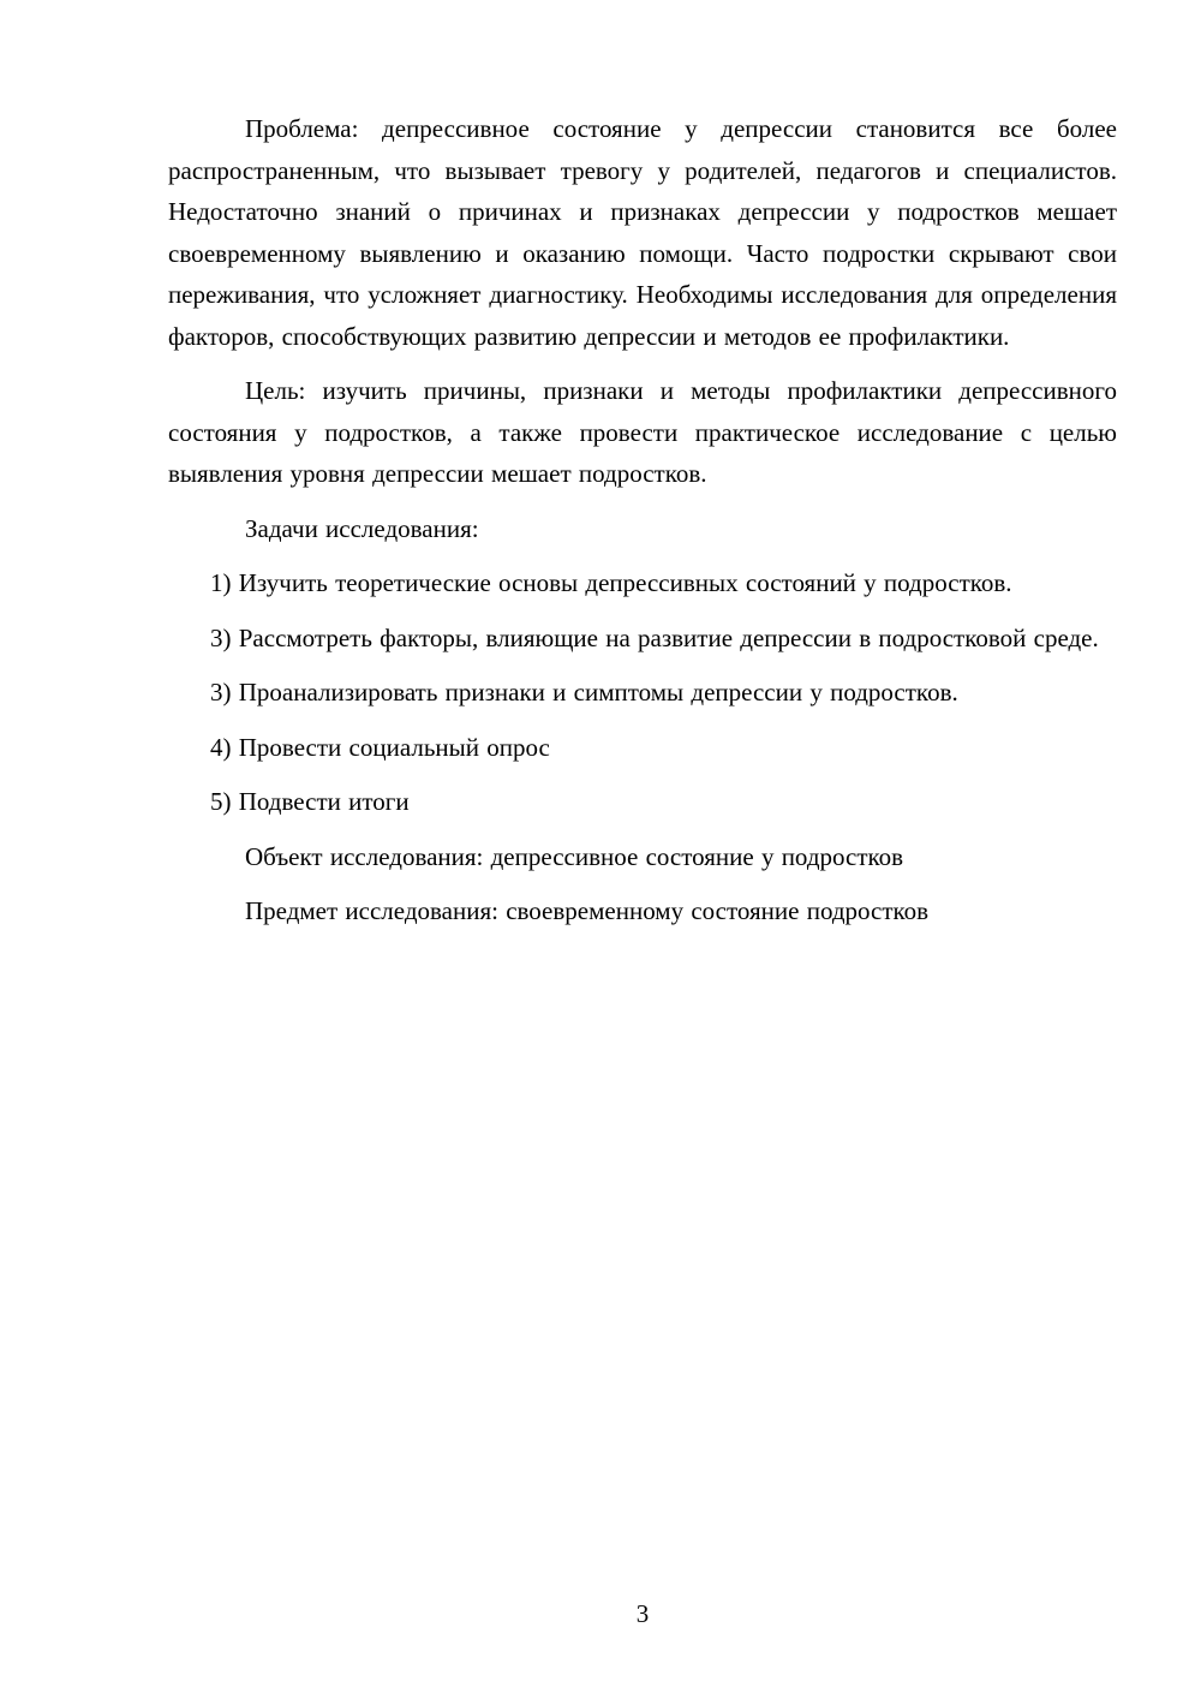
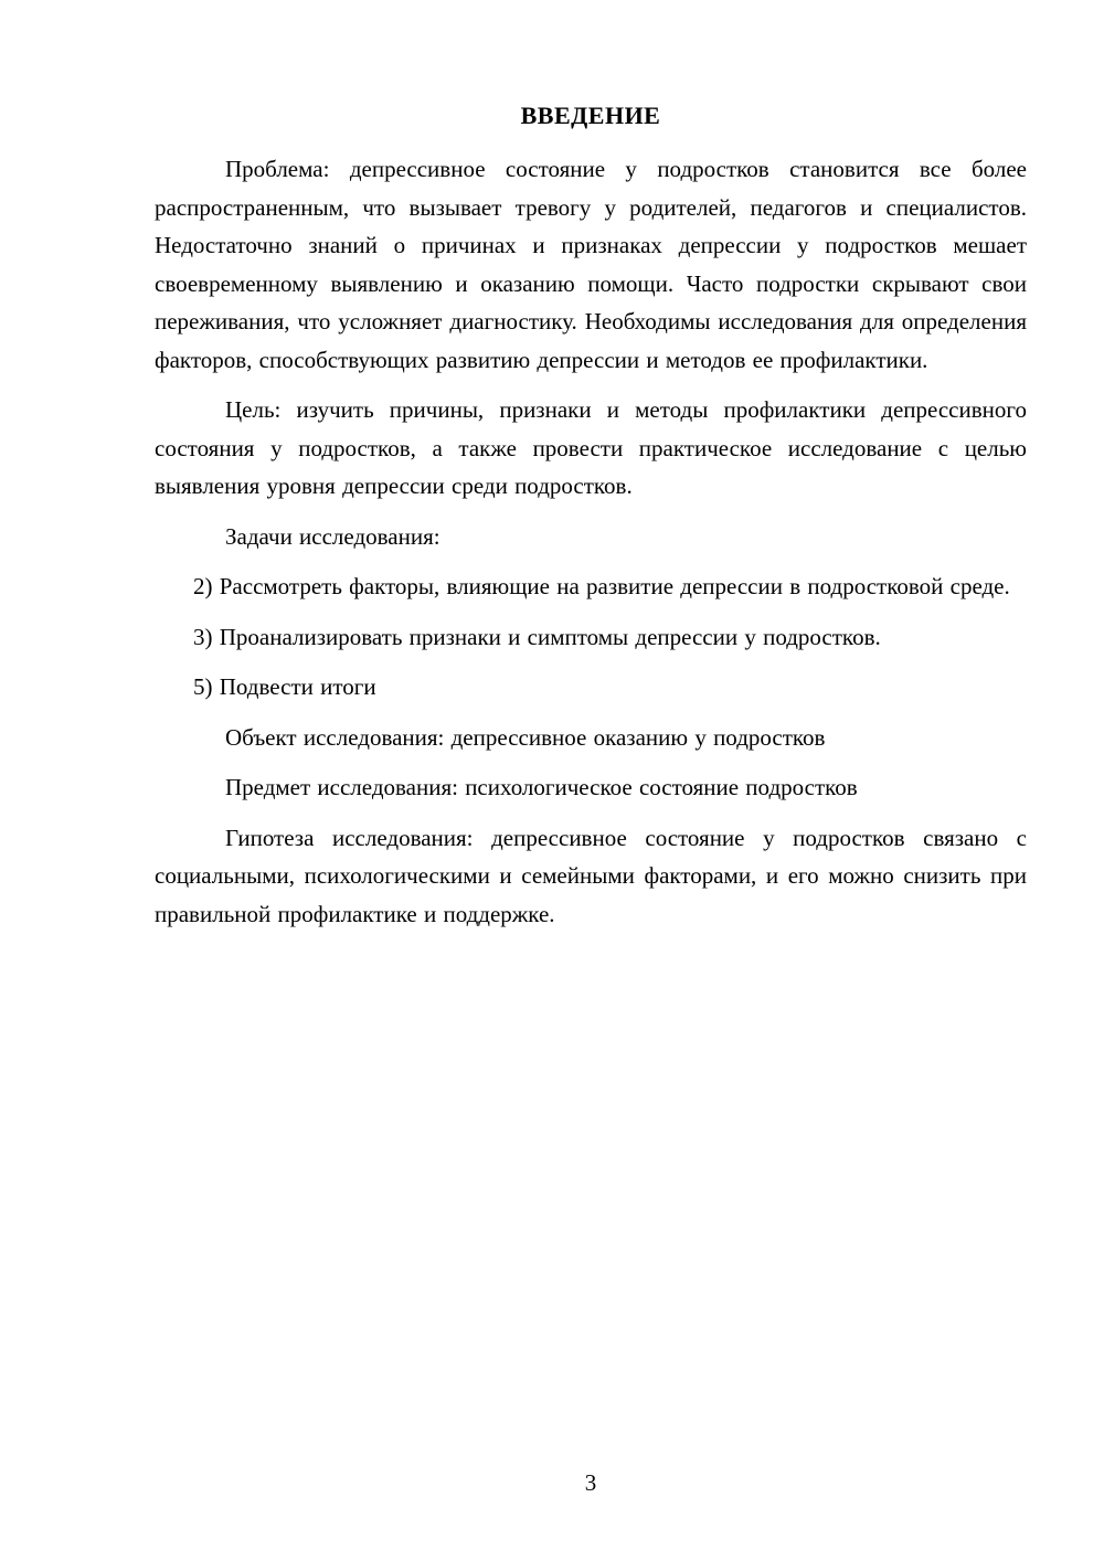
+ ВВЕДЕНИЕ
- Проблема: депрессивное состояние у депрессии становится все более распространенным, что вызывает тревогу у родителей, педагогов и специалистов. Недостаточно знаний о причинах и признаках депрессии у подростков мешает своевременному выявлению и оказанию помощи. Часто подростки скрывают свои переживания, что усложняет диагностику. Необходимы исследования для определения факторов, способствующих развитию депрессии и методов ее профилактики.
+ Проблема: депрессивное состояние у подростков становится все более распространенным, что вызывает тревогу у родителей, педагогов и специалистов. Недостаточно знаний о причинах и признаках депрессии у подростков мешает своевременному выявлению и оказанию помощи. Часто подростки скрывают свои переживания, что усложняет диагностику. Необходимы исследования для определения факторов, способствующих развитию депрессии и методов ее профилактики.
- Цель: изучить причины, признаки и методы профилактики депрессивного состояния у подростков, а также провести практическое исследование с целью выявления уровня депрессии мешает подростков.
+ Цель: изучить причины, признаки и методы профилактики депрессивного состояния у подростков, а также провести практическое исследование с целью выявления уровня депрессии среди подростков.
  Задачи исследования:
- 1) Изучить теоретические основы депрессивных состояний у подростков.
- 3) Рассмотреть факторы, влияющие на развитие депрессии в подростковой среде.
+ 2) Рассмотреть факторы, влияющие на развитие депрессии в подростковой среде.
  3) Проанализировать признаки и симптомы депрессии у подростков.
- 4) Провести социальный опрос
  5) Подвести итоги
- Объект исследования: депрессивное состояние у подростков
+ Объект исследования: депрессивное оказанию у подростков
- Предмет исследования: своевременному состояние подростков
+ Предмет исследования: психологическое состояние подростков
+ Гипотеза исследования: депрессивное состояние у подростков связано с социальными, психологическими и семейными факторами, и его можно снизить при правильной профилактике и поддержке.
  3
